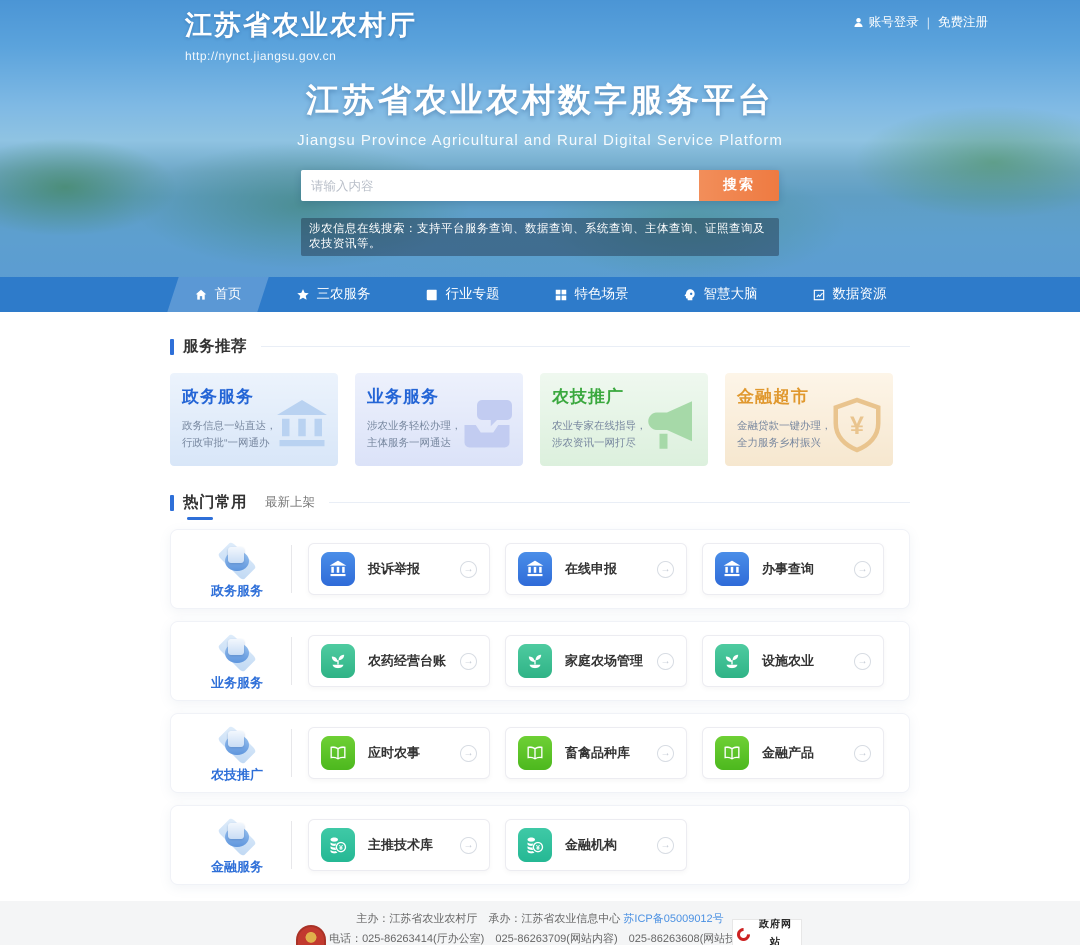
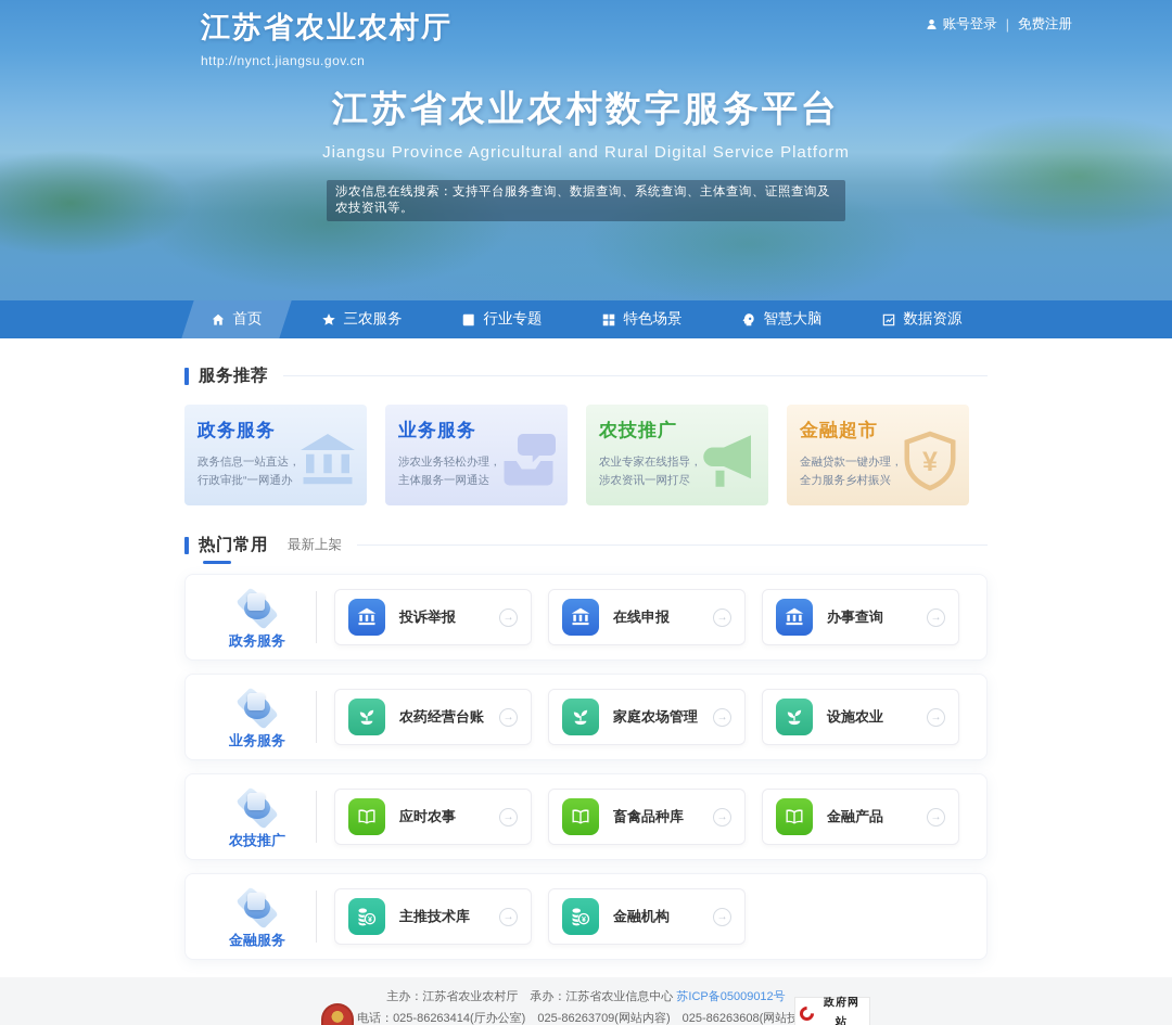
  江苏省农业农村厅
  http://nynct.jiangsu.gov.cn
  账号登录
  |
  免费注册
  江苏省农业农村数字服务平台
  Jiangsu Province Agricultural and Rural Digital Service Platform
- 请输入内容
- 搜索
  涉农信息在线搜索：支持平台服务查询、数据查询、系统查询、主体查询、证照查询及农技资讯等。
  首页
  三农服务
  行业专题
  特色场景
  智慧大脑
  数据资源
  服务推荐
  政务服务
  政务信息一站直达，
  行政审批“一网通办
  业务服务
  涉农业务轻松办理，
  主体服务一网通达
  农技推广
  农业专家在线指导，
  涉农资讯一网打尽
  金融超市
  金融贷款一键办理，
  全力服务乡村振兴
  热门常用
  最新上架
  政务服务
  投诉举报
  →
  在线申报
  →
  办事查询
  →
  业务服务
  农药经营台账
  →
  家庭农场管理
  →
  设施农业
  →
  农技推广
  应时农事
  →
  畜禽品种库
  →
  金融产品
  →
  金融服务
  主推技术库
  →
  金融机构
  →
  主办：江苏省农业农村厅 承办：江苏省农业信息中心 苏ICP备05009012号
  电话：025-86263414(厅办公室) 025-86263709(网站内容) 025-86263608(网站技
  政府网站
